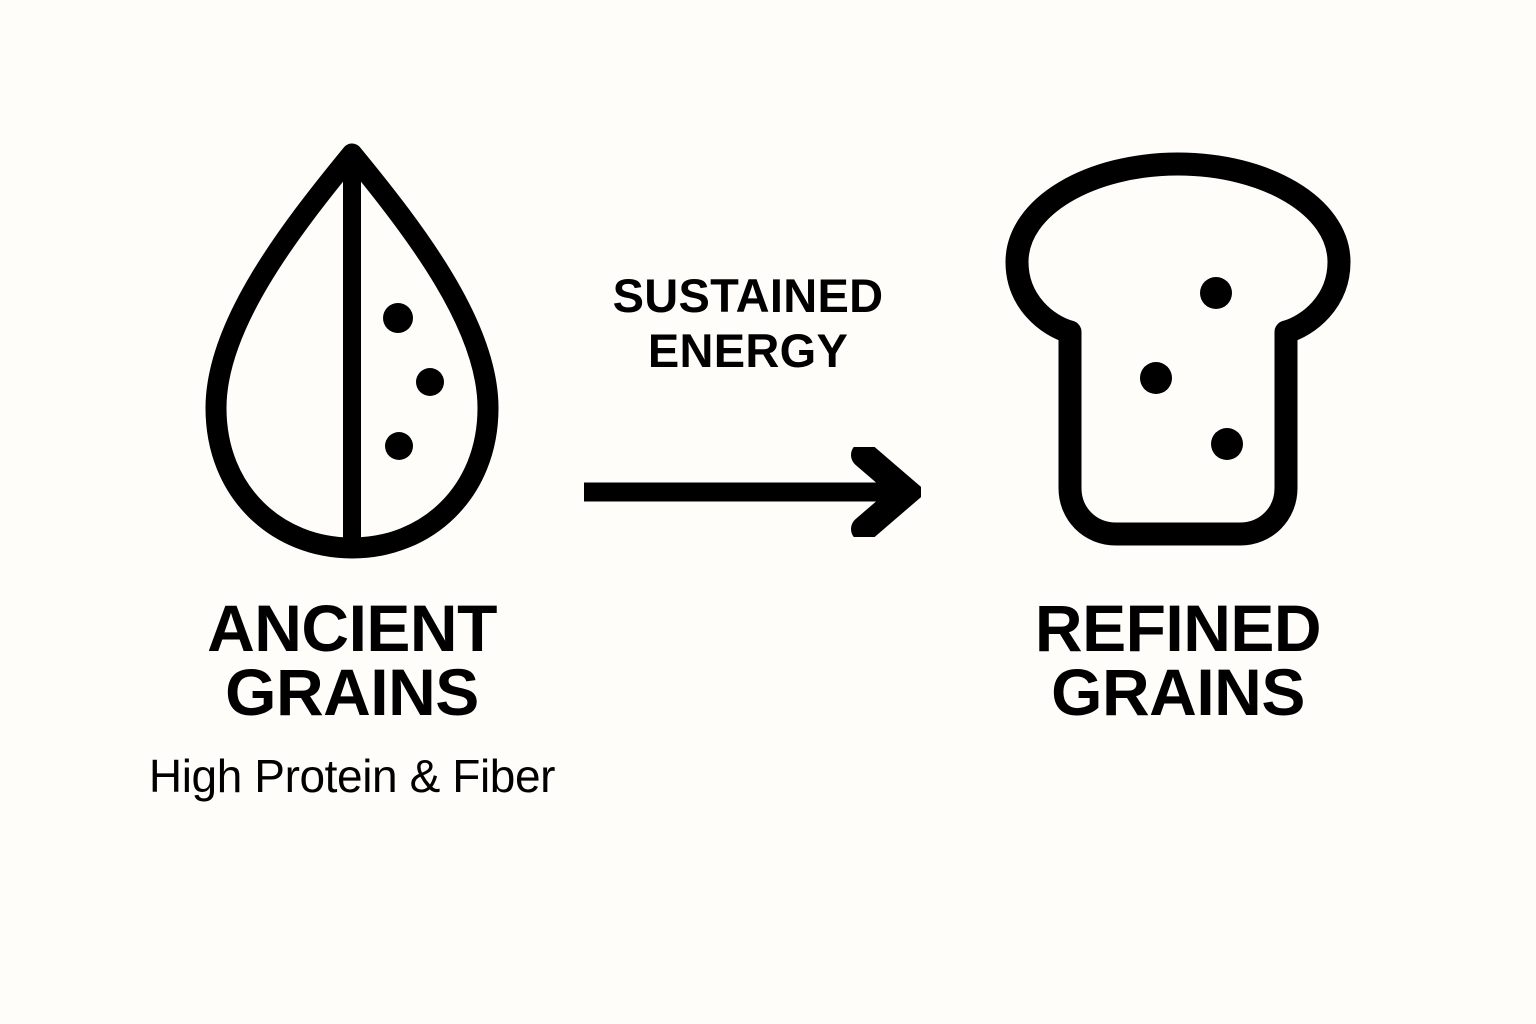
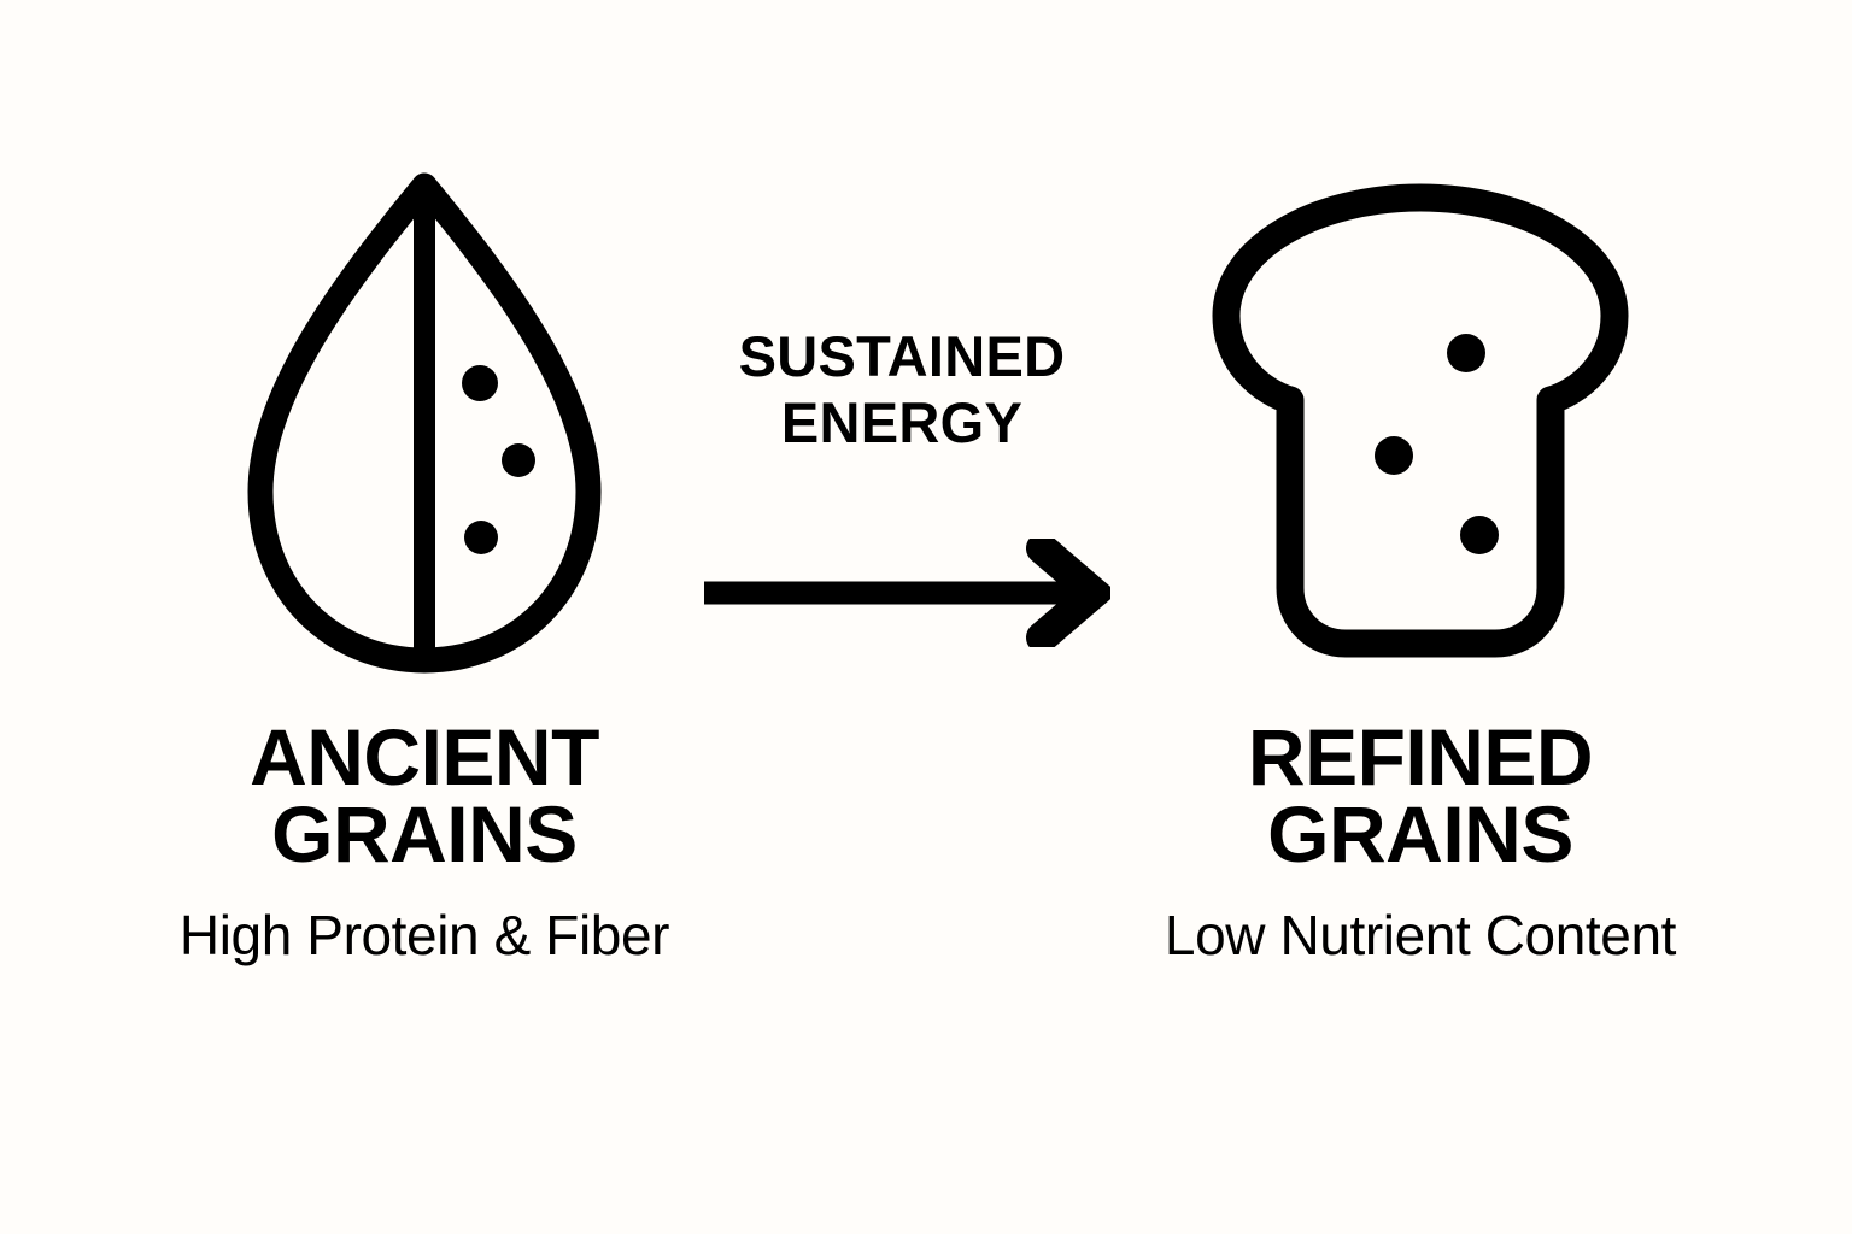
  ANCIENT
  GRAINS
  High Protein & Fiber
  SUSTAINED
  ENERGY
  REFINED
  GRAINS
+ Low Nutrient Content
